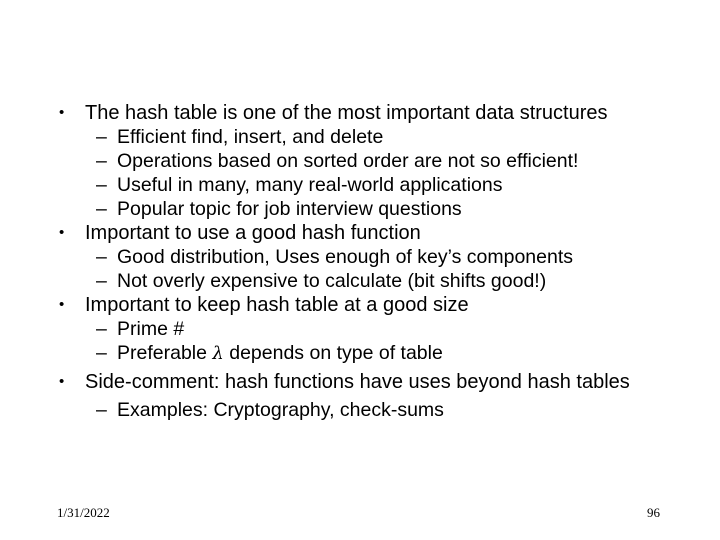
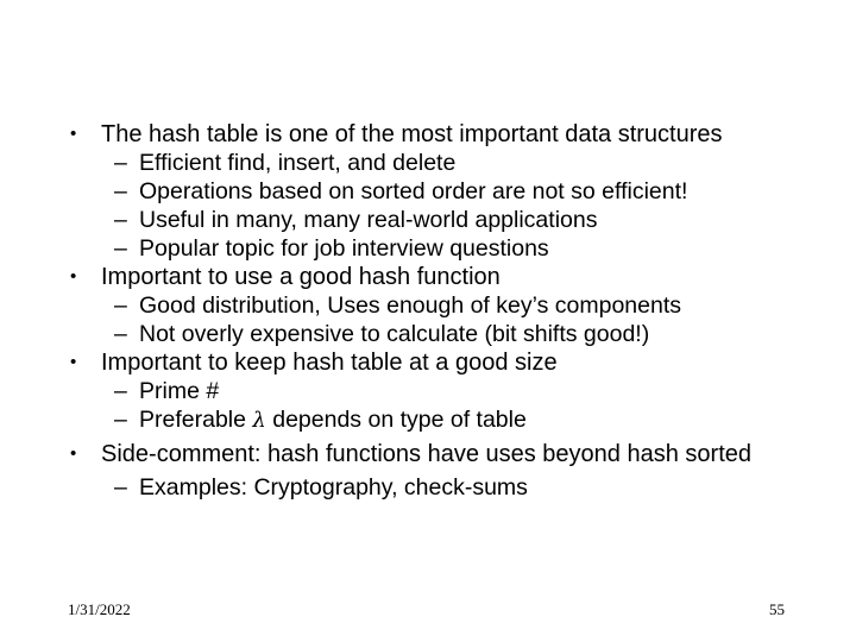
  •
  The hash table is one of the most important data structures
  –
  Efficient find, insert, and delete
  –
  Operations based on sorted order are not so efficient!
  –
  Useful in many, many real-world applications
  –
  Popular topic for job interview questions
  •
  Important to use a good hash function
  –
  Good distribution, Uses enough of key’s components
  –
  Not overly expensive to calculate (bit shifts good!)
  •
  Important to keep hash table at a good size
  –
  Prime #
  –
  Preferable λ depends on type of table
  •
- Side-comment: hash functions have uses beyond hash tables
+ Side-comment: hash functions have uses beyond hash sorted
  –
  Examples: Cryptography, check-sums
  1/31/2022
- 96
+ 55
